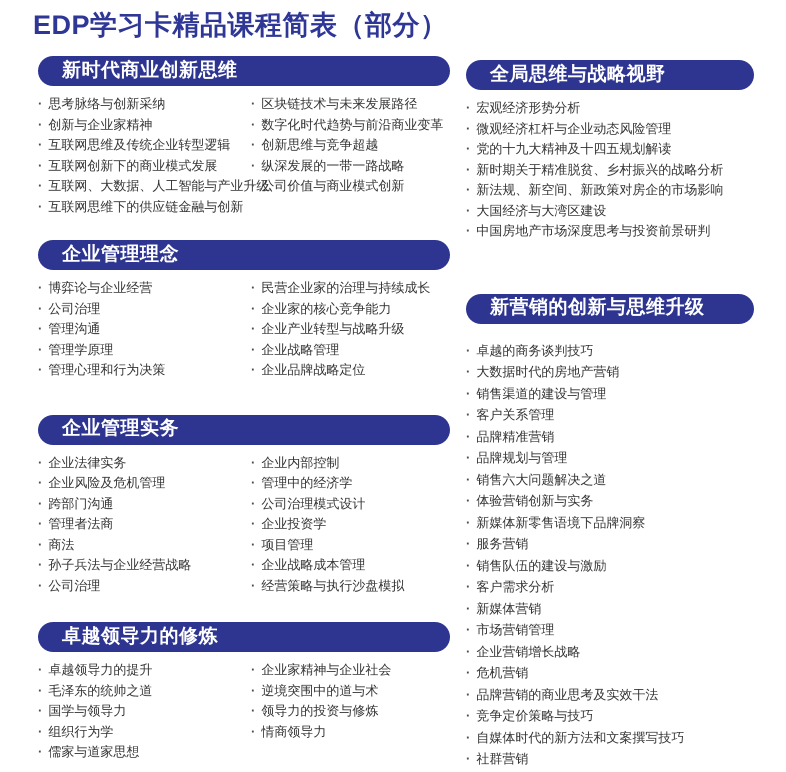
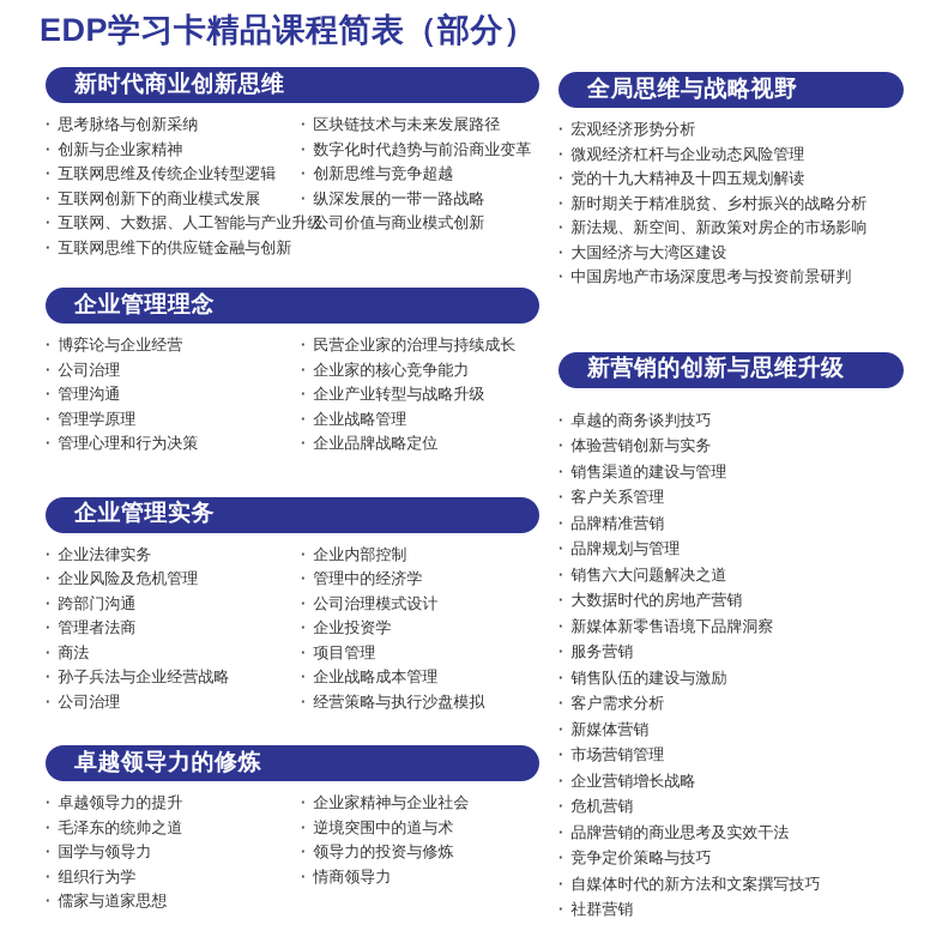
  EDP学习卡精品课程简表（部分）
  新时代商业创新思维
  · 思考脉络与创新采纳
  · 创新与企业家精神
  · 互联网思维及传统企业转型逻辑
  · 互联网创新下的商业模式发展
  · 互联网、大数据、人工智能与产业升级
  · 互联网思维下的供应链金融与创新
  · 区块链技术与未来发展路径
  · 数字化时代趋势与前沿商业变革
  · 创新思维与竞争超越
  · 纵深发展的一带一路战略
  · 公司价值与商业模式创新
  企业管理理念
  · 博弈论与企业经营
  · 公司治理
  · 管理沟通
  · 管理学原理
  · 管理心理和行为决策
  · 民营企业家的治理与持续成长
  · 企业家的核心竞争能力
  · 企业产业转型与战略升级
  · 企业战略管理
  · 企业品牌战略定位
  企业管理实务
  · 企业法律实务
  · 企业风险及危机管理
  · 跨部门沟通
  · 管理者法商
  · 商法
  · 孙子兵法与企业经营战略
  · 公司治理
  · 企业内部控制
  · 管理中的经济学
  · 公司治理模式设计
  · 企业投资学
  · 项目管理
  · 企业战略成本管理
  · 经营策略与执行沙盘模拟
  卓越领导力的修炼
  · 卓越领导力的提升
  · 毛泽东的统帅之道
  · 国学与领导力
  · 组织行为学
  · 儒家与道家思想
  · 企业家精神与企业社会
  · 逆境突围中的道与术
  · 领导力的投资与修炼
  · 情商领导力
  全局思维与战略视野
  · 宏观经济形势分析
  · 微观经济杠杆与企业动态风险管理
  · 党的十九大精神及十四五规划解读
  · 新时期关于精准脱贫、乡村振兴的战略分析
  · 新法规、新空间、新政策对房企的市场影响
  · 大国经济与大湾区建设
  · 中国房地产市场深度思考与投资前景研判
  新营销的创新与思维升级
  · 卓越的商务谈判技巧
- · 大数据时代的房地产营销
+ · 体验营销创新与实务
  · 销售渠道的建设与管理
  · 客户关系管理
  · 品牌精准营销
  · 品牌规划与管理
  · 销售六大问题解决之道
- · 体验营销创新与实务
+ · 大数据时代的房地产营销
  · 新媒体新零售语境下品牌洞察
  · 服务营销
  · 销售队伍的建设与激励
  · 客户需求分析
  · 新媒体营销
  · 市场营销管理
  · 企业营销增长战略
  · 危机营销
  · 品牌营销的商业思考及实效干法
  · 竞争定价策略与技巧
  · 自媒体时代的新方法和文案撰写技巧
  · 社群营销
